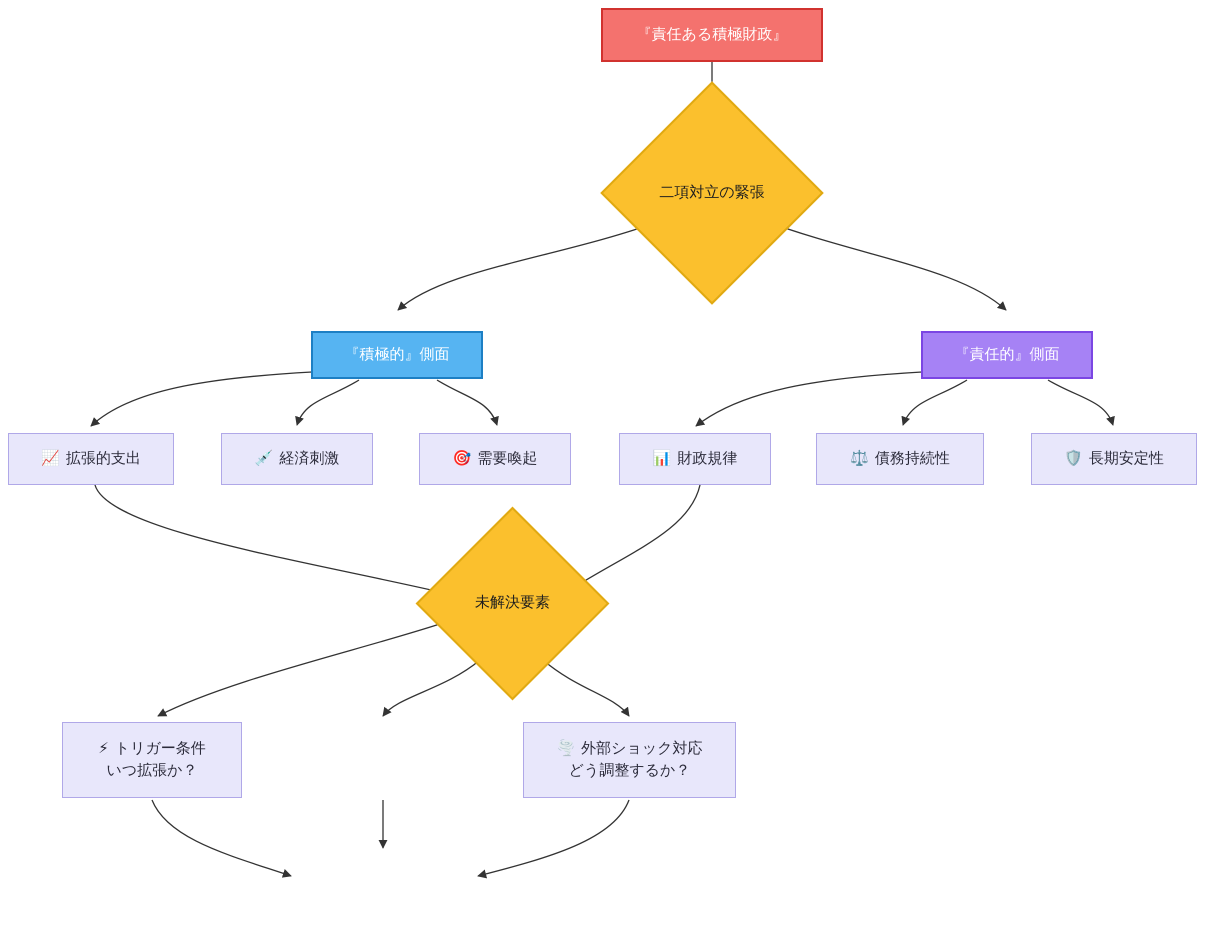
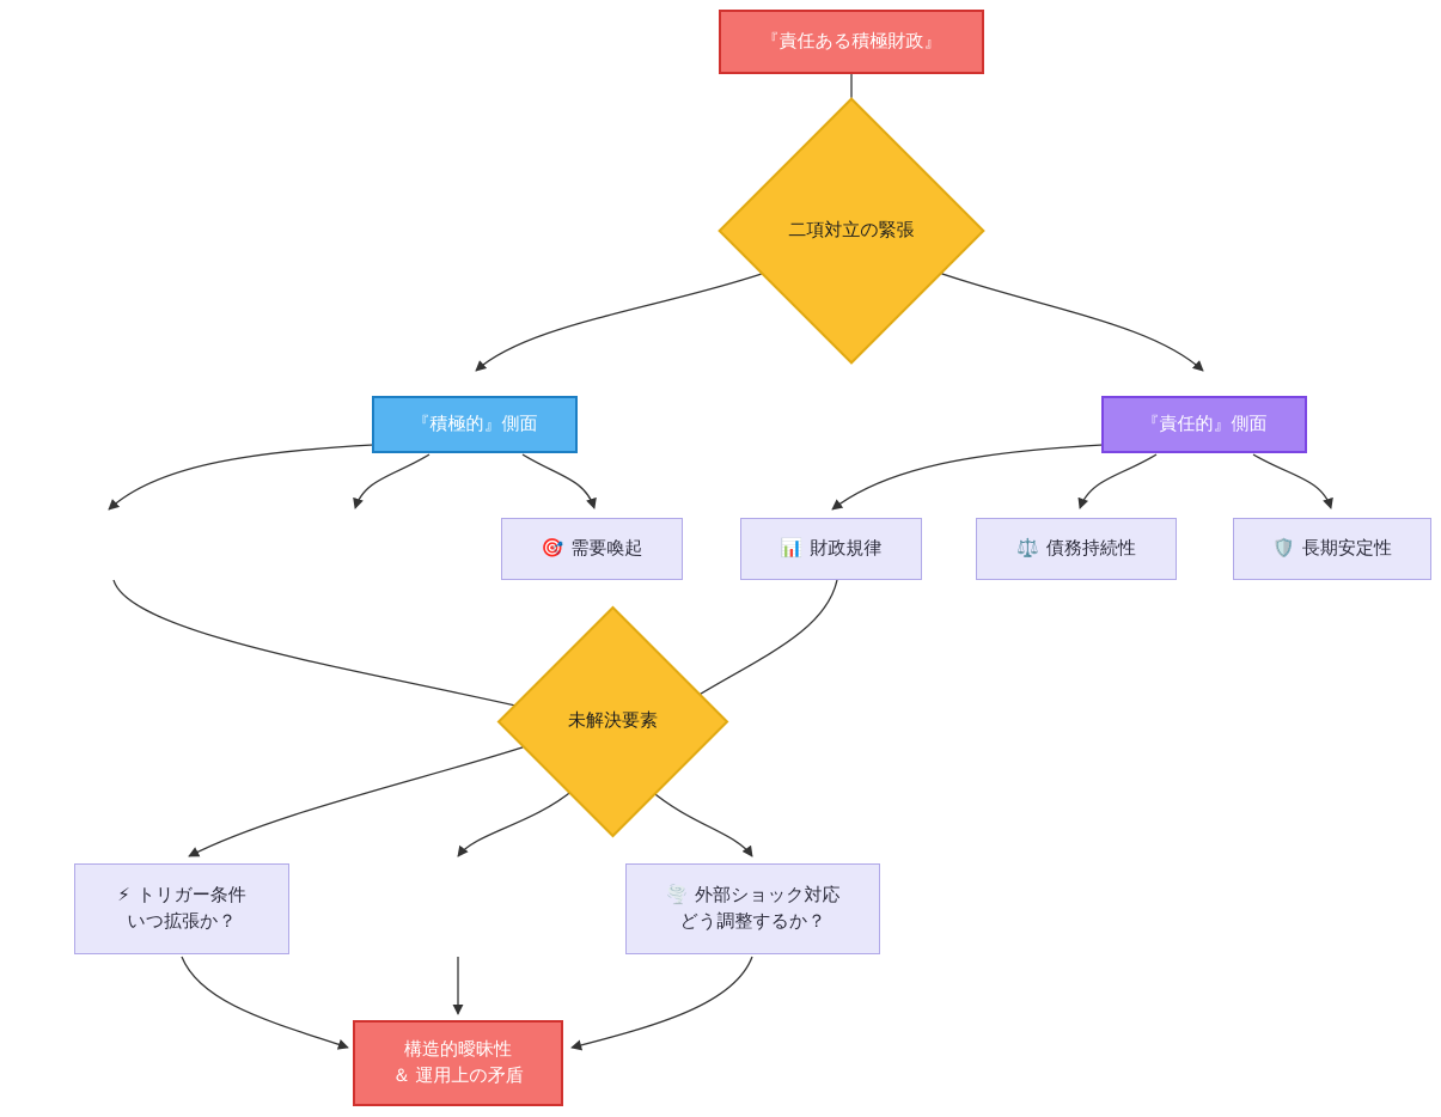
  『責任ある積極財政』
  二項対立の緊張
  『積極的』側面
  『責任的』側面
- 📈 拡張的支出
- 💉 経済刺激
  🎯 需要喚起
  📊 財政規律
  ⚖️ 債務持続性
  🛡️ 長期安定性
  未解決要素
  ⚡ トリガー条件
  いつ拡張か？
  🌪️ 外部ショック対応
  どう調整するか？
+ 構造的曖昧性
+ ＆ 運用上の矛盾
